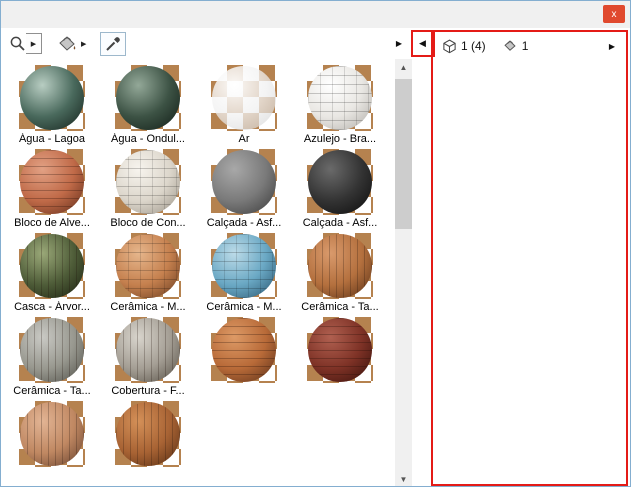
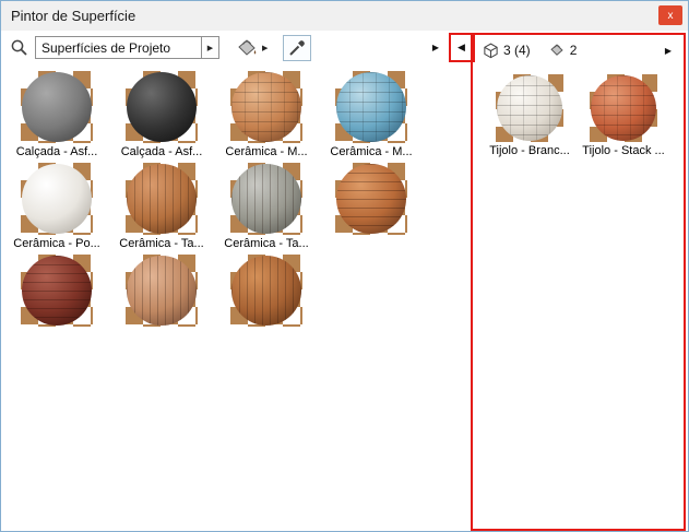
+ Pintor de Superfície
  x
+ Superfícies de Projeto
  ▶
- Água - Lagoa
- Água - Ondul...
- Ar
- Azulejo - Bra...
- Bloco de Alve...
- Bloco de Con...
  Calçada - Asf...
  Calçada - Asf...
- Casca - Árvor...
  Cerâmica - M...
  Cerâmica - M...
+ Cerâmica - Po...
  Cerâmica - Ta...
  Cerâmica - Ta...
- Cobertura - F...
- ▲
- ▼
  ◀
- 1 (4)
+ 3 (4)
- 1
+ 2
  ▶
+ Tijolo - Branc...
+ Tijolo - Stack ...
